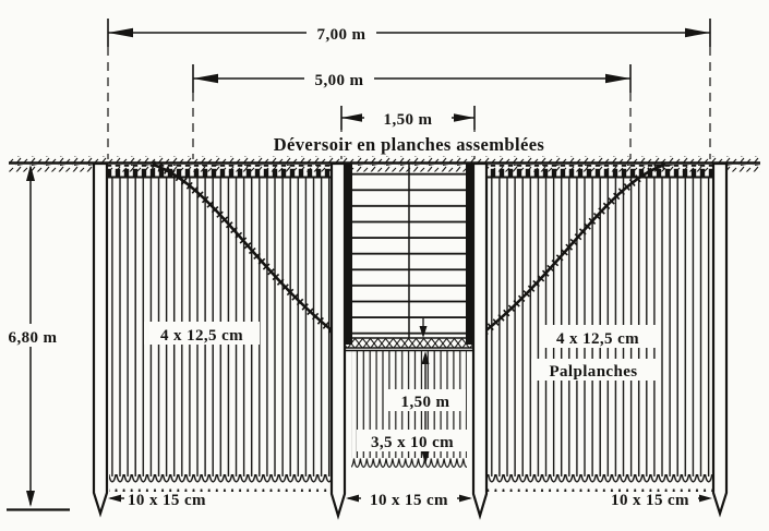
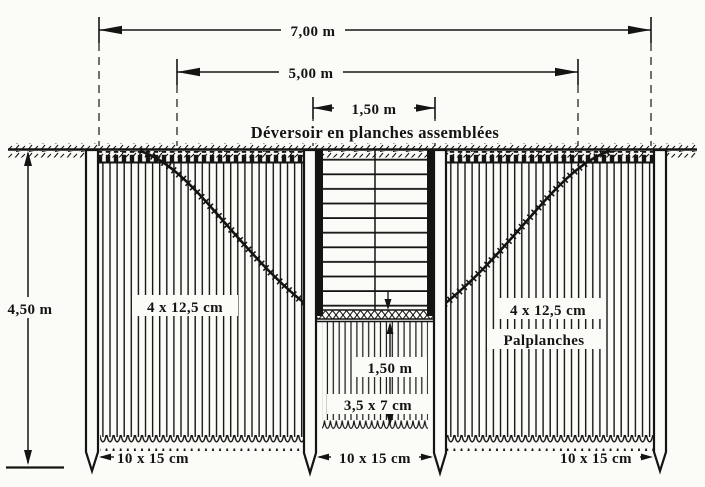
  7,00 m
  5,00 m
  1,50 m
  Déversoir en planches assemblées
- 6,80 m
+ 4,50 m
  1,50 m
  4 x 12,5 cm
  4 x 12,5 cm
  Palplanches
- 3,5 x 10 cm
+ 3,5 x 7 cm
  10 x 15 cm
  10 x 15 cm
  10 x 15 cm
